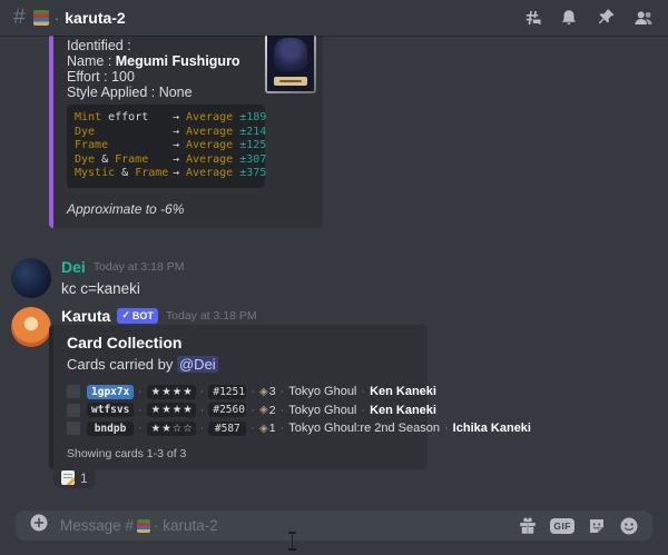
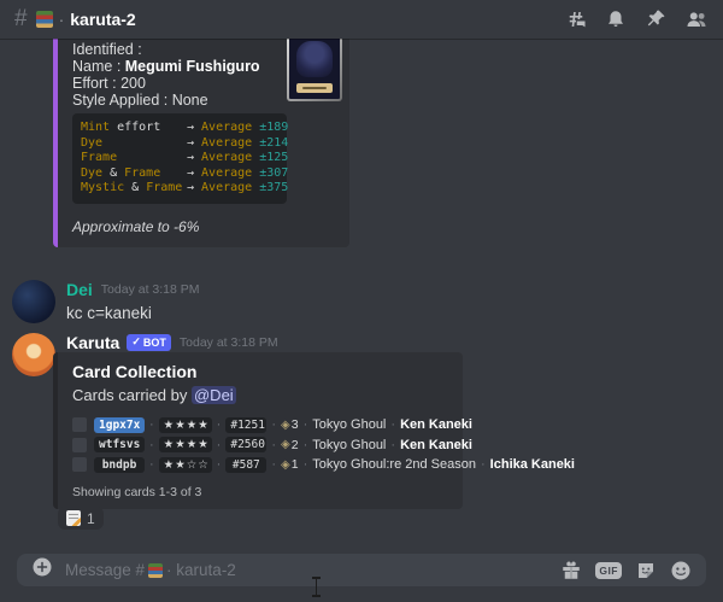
  #
  ·
  karuta-2
  Identified :
  Name : Megumi Fushiguro
- Effort : 100
+ Effort : 200
  Style Applied : None
  Mint effort
  →
  Average
  ±189
  Dye
  →
  Average
  ±214
  Frame
  →
  Average
  ±125
  Dye & Frame
  →
  Average
  ±307
  Mystic & Frame
  →
  Average
  ±375
  Approximate to -6%
  Dei
  Today at 3:18 PM
  kc c=kaneki
  Karuta
  ✓
  BOT
  Today at 3:18 PM
  Card Collection
  Cards carried by @Dei
  1gpx7x
  ·
  ★★★★
  ·
  #1251
  ·
  ◈
  3
  ·
  Tokyo Ghoul
  ·
  Ken Kaneki
  wtfsvs
  ·
  ★★★★
  ·
  #2560
  ·
  ◈
  2
  ·
  Tokyo Ghoul
  ·
  Ken Kaneki
  bndpb
  ·
  ★★☆☆
  ·
  #587
  ·
  ◈
  1
  ·
  Tokyo Ghoul:re 2nd Season
  ·
  Ichika Kaneki
  Showing cards 1-3 of 3
  1
  Message #
  · karuta-2
  GIF
